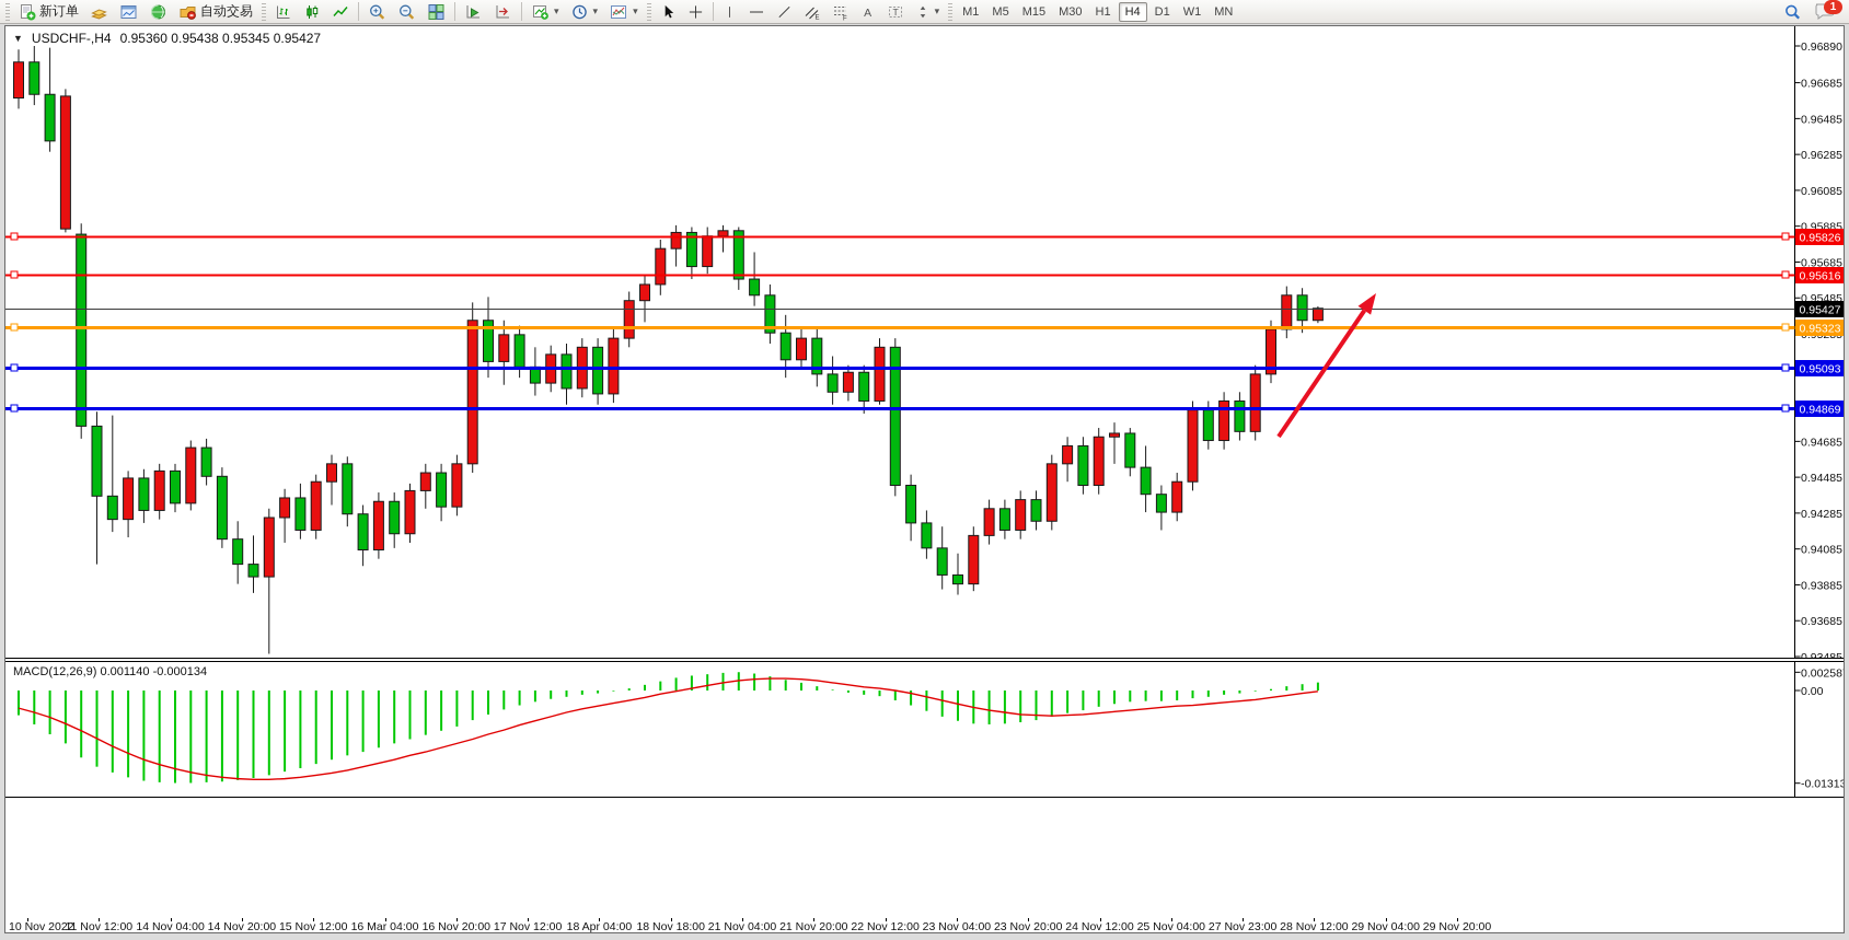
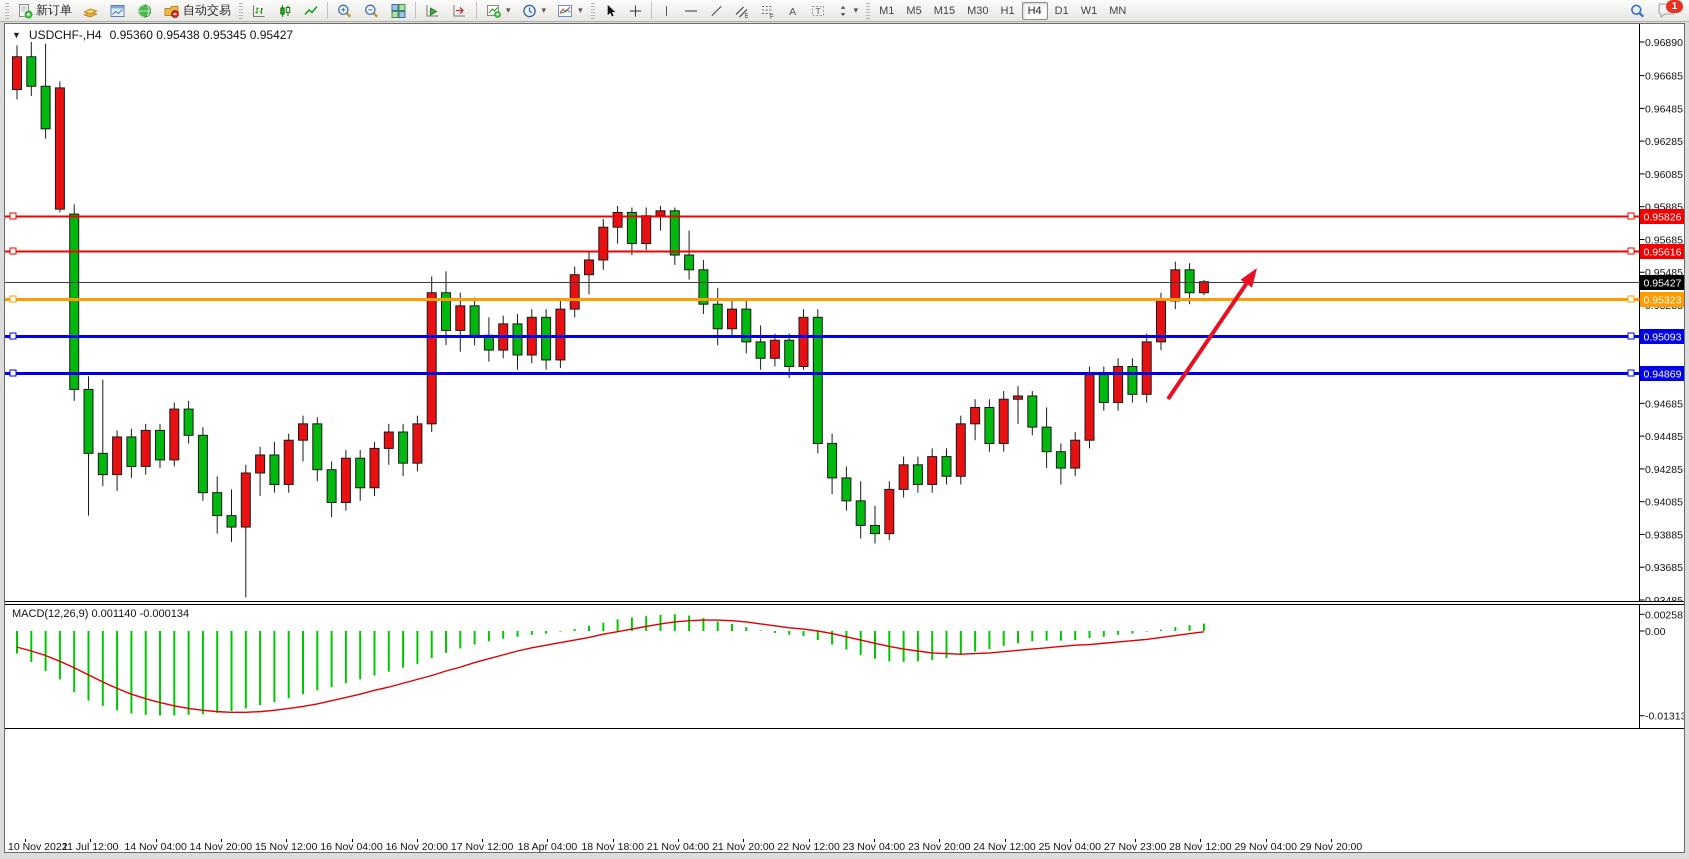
  新订单
  自动交易
  ▾
  ▾
  ▾
  A
  T
  ▾
  M1
  M5
  M15
  M30
  H1
  H4
  D1
  W1
  MN
  1
  ▼
  USDCHF-,H4
  0.95360 0.95438 0.95345 0.95427
  0.96890
  0.96685
  0.96485
  0.96285
  0.96085
  0.95885
  0.95685
  0.95485
  0.94685
  0.94485
  0.94285
  0.94085
  0.93885
  0.93685
  0.95826
  0.95616
  0.95427
  0.95323
  0.95093
  0.94869
  MACD(12,26,9) 0.001140 -0.000134
  0.00258
  0.00
  -0.01313
  10 Nov 2022
- 11 Nov 12:00
+ 11 Jul 12:00
  14 Nov 04:00
  14 Nov 20:00
  15 Nov 12:00
- 16 Mar 04:00
+ 16 Nov 04:00
  16 Nov 20:00
  17 Nov 12:00
  18 Apr 04:00
  18 Nov 18:00
  21 Nov 04:00
  21 Nov 20:00
  22 Nov 12:00
  23 Nov 04:00
  23 Nov 20:00
  24 Nov 12:00
  25 Nov 04:00
  27 Nov 23:00
  28 Nov 12:00
  29 Nov 04:00
  29 Nov 20:00
